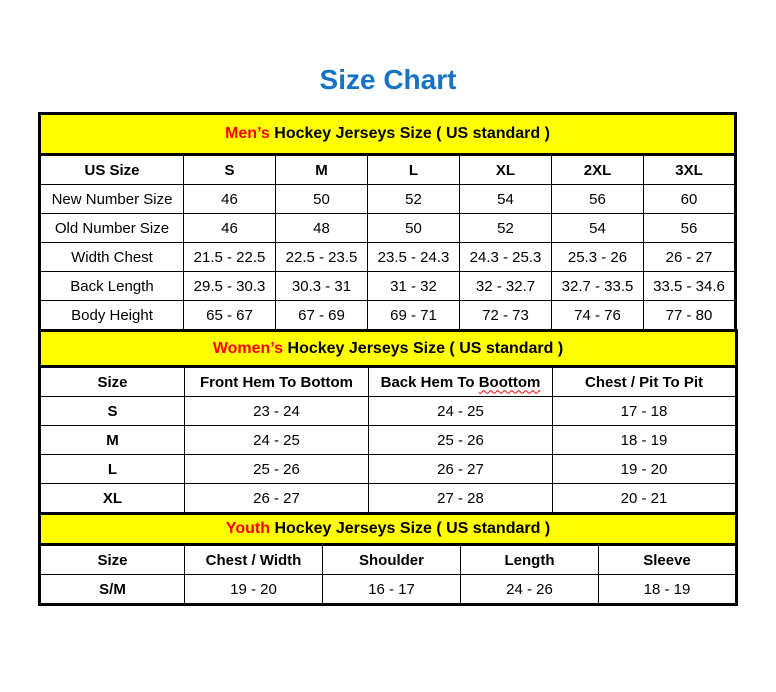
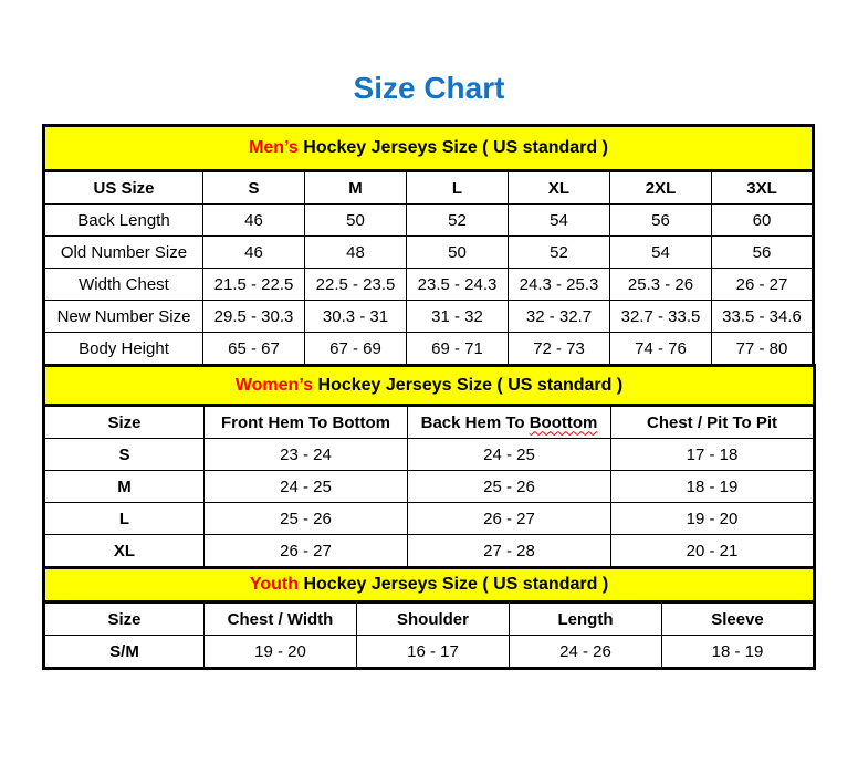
  Size Chart
  Men’s Hockey Jerseys Size ( US standard )
  US Size	S	M	L	XL	2XL	3XL
- New Number Size	46	50	52	54	56	60
+ Back Length	46	50	52	54	56	60
  Old Number Size	46	48	50	52	54	56
  Width Chest	21.5 - 22.5	22.5 - 23.5	23.5 - 24.3	24.3 - 25.3	25.3 - 26	26 - 27
- Back Length	29.5 - 30.3	30.3 - 31	31 - 32	32 - 32.7	32.7 - 33.5	33.5 - 34.6
+ New Number Size	29.5 - 30.3	30.3 - 31	31 - 32	32 - 32.7	32.7 - 33.5	33.5 - 34.6
  Body Height	65 - 67	67 - 69	69 - 71	72 - 73	74 - 76	77 - 80
  Women’s Hockey Jerseys Size ( US standard )
  Size	Front Hem To Bottom	Back Hem To Boottom	Chest / Pit To Pit
  S	23 - 24	24 - 25	17 - 18
  M	24 - 25	25 - 26	18 - 19
  L	25 - 26	26 - 27	19 - 20
  XL	26 - 27	27 - 28	20 - 21
  Youth Hockey Jerseys Size ( US standard )
  Size	Chest / Width	Shoulder	Length	Sleeve
  S/M	19 - 20	16 - 17	24 - 26	18 - 19
